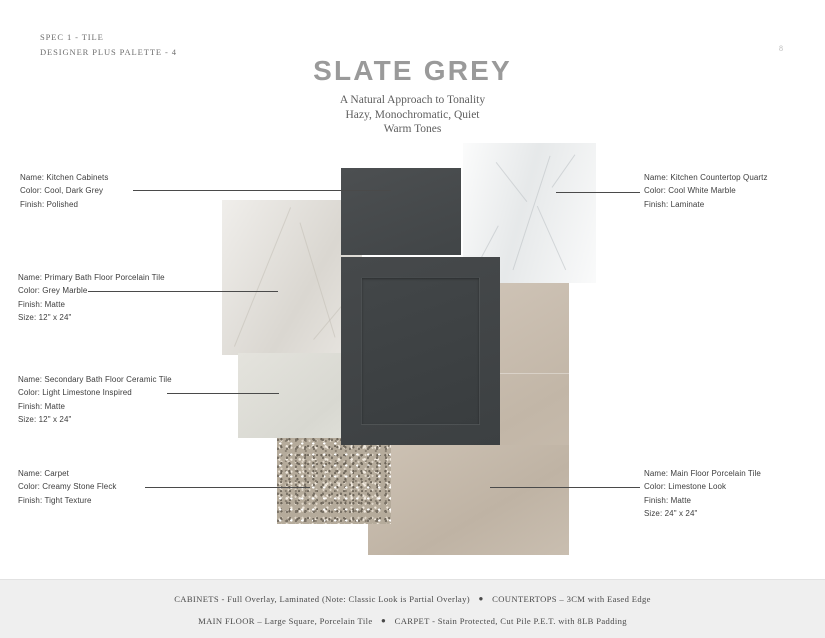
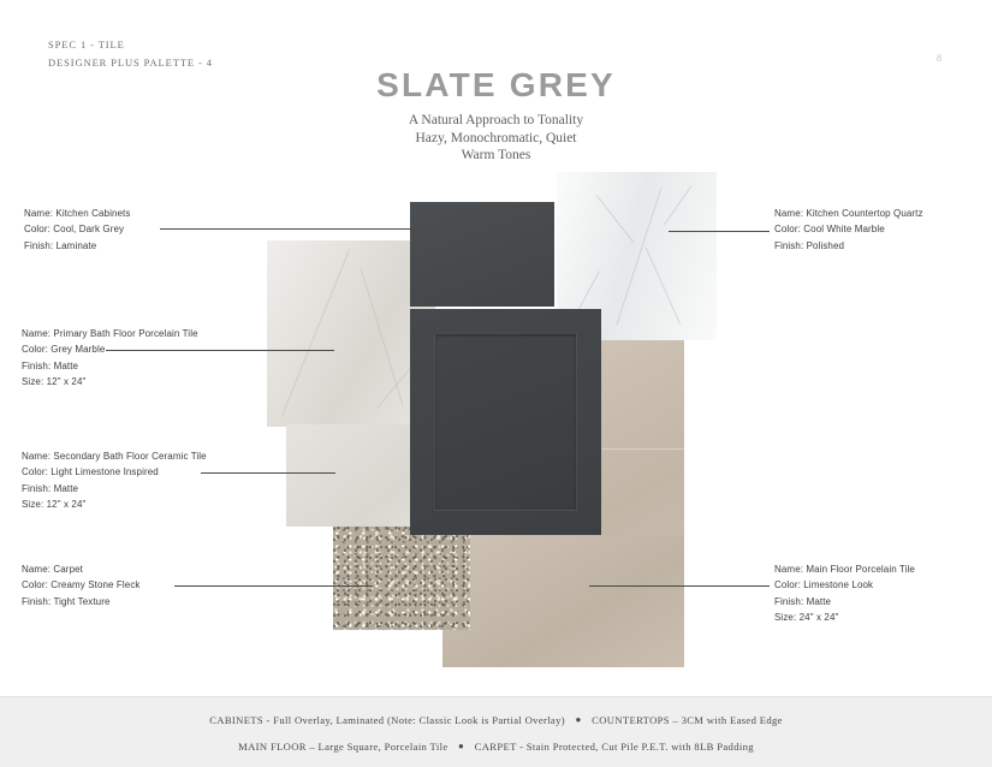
  SPEC 1 - TILE
  DESIGNER PLUS PALETTE - 4
  8
  SLATE GREY
  A Natural Approach to Tonality
  Hazy, Monochromatic, Quiet
  Warm Tones
  Name: Kitchen Cabinets
  Color: Cool, Dark Grey
- Finish: Polished
+ Finish: Laminate
  Name: Primary Bath Floor Porcelain Tile
  Color: Grey Marble
  Finish: Matte
  Size: 12" x 24"
  Name: Secondary Bath Floor Ceramic Tile
  Color: Light Limestone Inspired
  Finish: Matte
  Size: 12" x 24"
  Name: Carpet
  Color: Creamy Stone Fleck
  Finish: Tight Texture
  Name: Kitchen Countertop Quartz
  Color: Cool White Marble
- Finish: Laminate
+ Finish: Polished
  Name: Main Floor Porcelain Tile
  Color: Limestone Look
  Finish: Matte
  Size: 24" x 24"
  CABINETS - Full Overlay, Laminated (Note: Classic Look is Partial Overlay) ● COUNTERTOPS – 3CM with Eased Edge
  MAIN FLOOR – Large Square, Porcelain Tile ● CARPET - Stain Protected, Cut Pile P.E.T. with 8LB Padding
